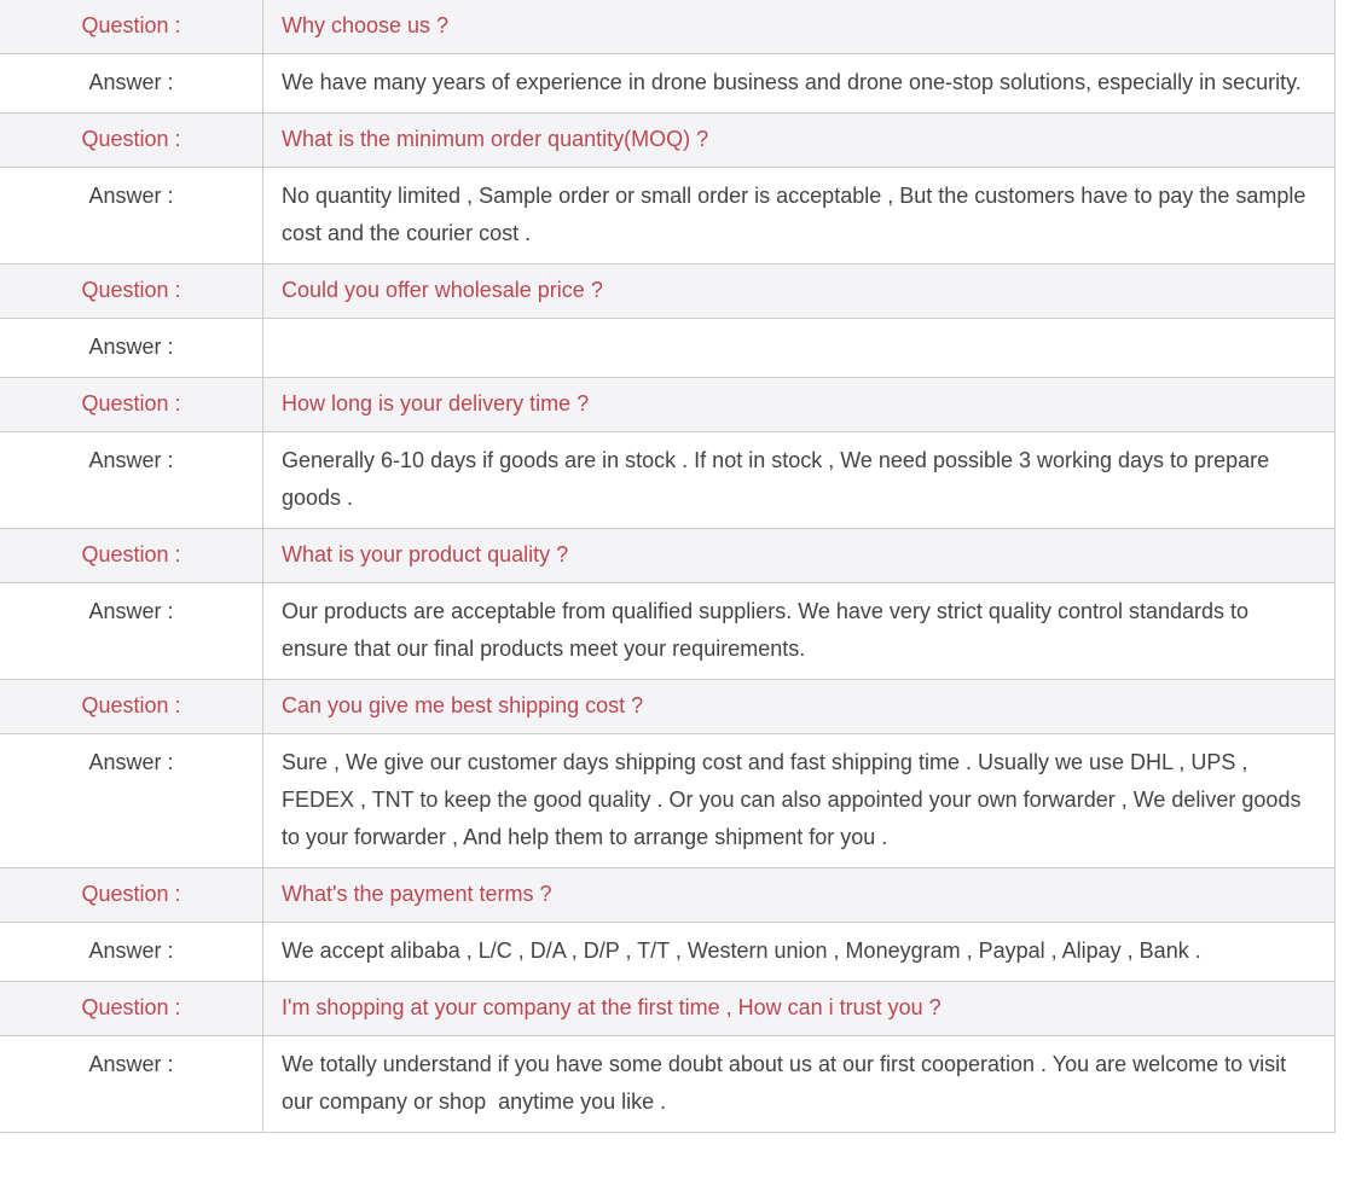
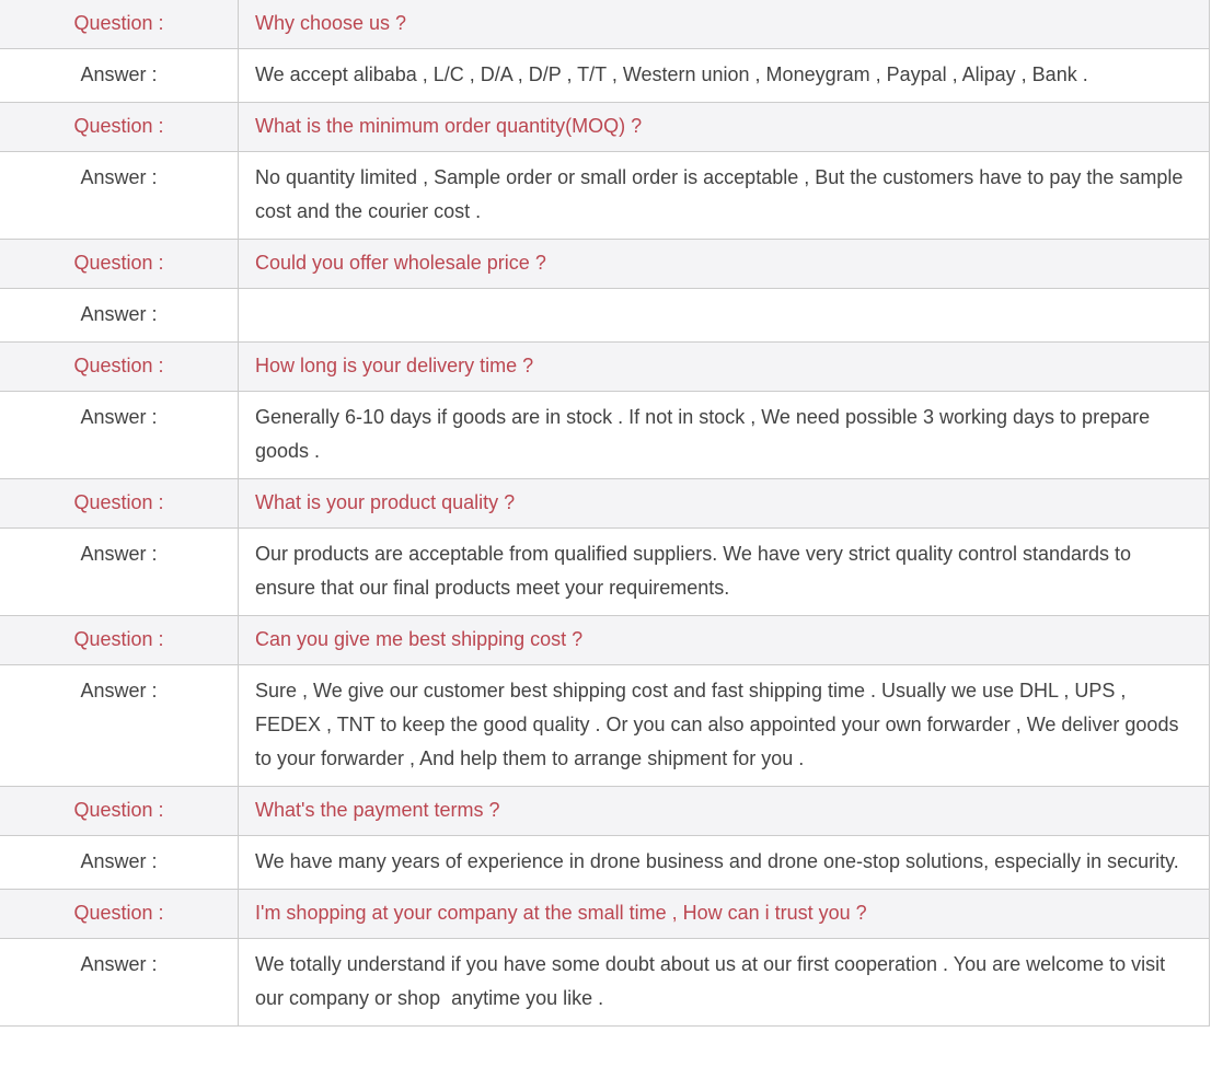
  Question :
  Why choose us ?
  Answer :
- We have many years of experience in drone business and drone one-stop solutions, especially in security.
+ We accept alibaba , L/C , D/A , D/P , T/T , Western union , Moneygram , Paypal , Alipay , Bank .
  Question :
  What is the minimum order quantity(MOQ) ?
  Answer :
  No quantity limited , Sample order or small order is acceptable , But the customers have to pay the sample cost and the courier cost .
  Question :
  Could you offer wholesale price ?
  Answer :
  Question :
  How long is your delivery time ?
  Answer :
  Generally 6-10 days if goods are in stock . If not in stock , We need possible 3 working days to prepare goods .
  Question :
  What is your product quality ?
  Answer :
  Our products are acceptable from qualified suppliers. We have very strict quality control standards to ensure that our final products meet your requirements.
  Question :
  Can you give me best shipping cost ?
  Answer :
- Sure , We give our customer days shipping cost and fast shipping time . Usually we use DHL , UPS , FEDEX , TNT to keep the good quality . Or you can also appointed your own forwarder , We deliver goods to your forwarder , And help them to arrange shipment for you .
+ Sure , We give our customer best shipping cost and fast shipping time . Usually we use DHL , UPS , FEDEX , TNT to keep the good quality . Or you can also appointed your own forwarder , We deliver goods to your forwarder , And help them to arrange shipment for you .
  Question :
  What's the payment terms ?
  Answer :
- We accept alibaba , L/C , D/A , D/P , T/T , Western union , Moneygram , Paypal , Alipay , Bank .
+ We have many years of experience in drone business and drone one-stop solutions, especially in security.
  Question :
- I'm shopping at your company at the first time , How can i trust you ?
+ I'm shopping at your company at the small time , How can i trust you ?
  Answer :
  We totally understand if you have some doubt about us at our first cooperation . You are welcome to visit our company or shop anytime you like .
